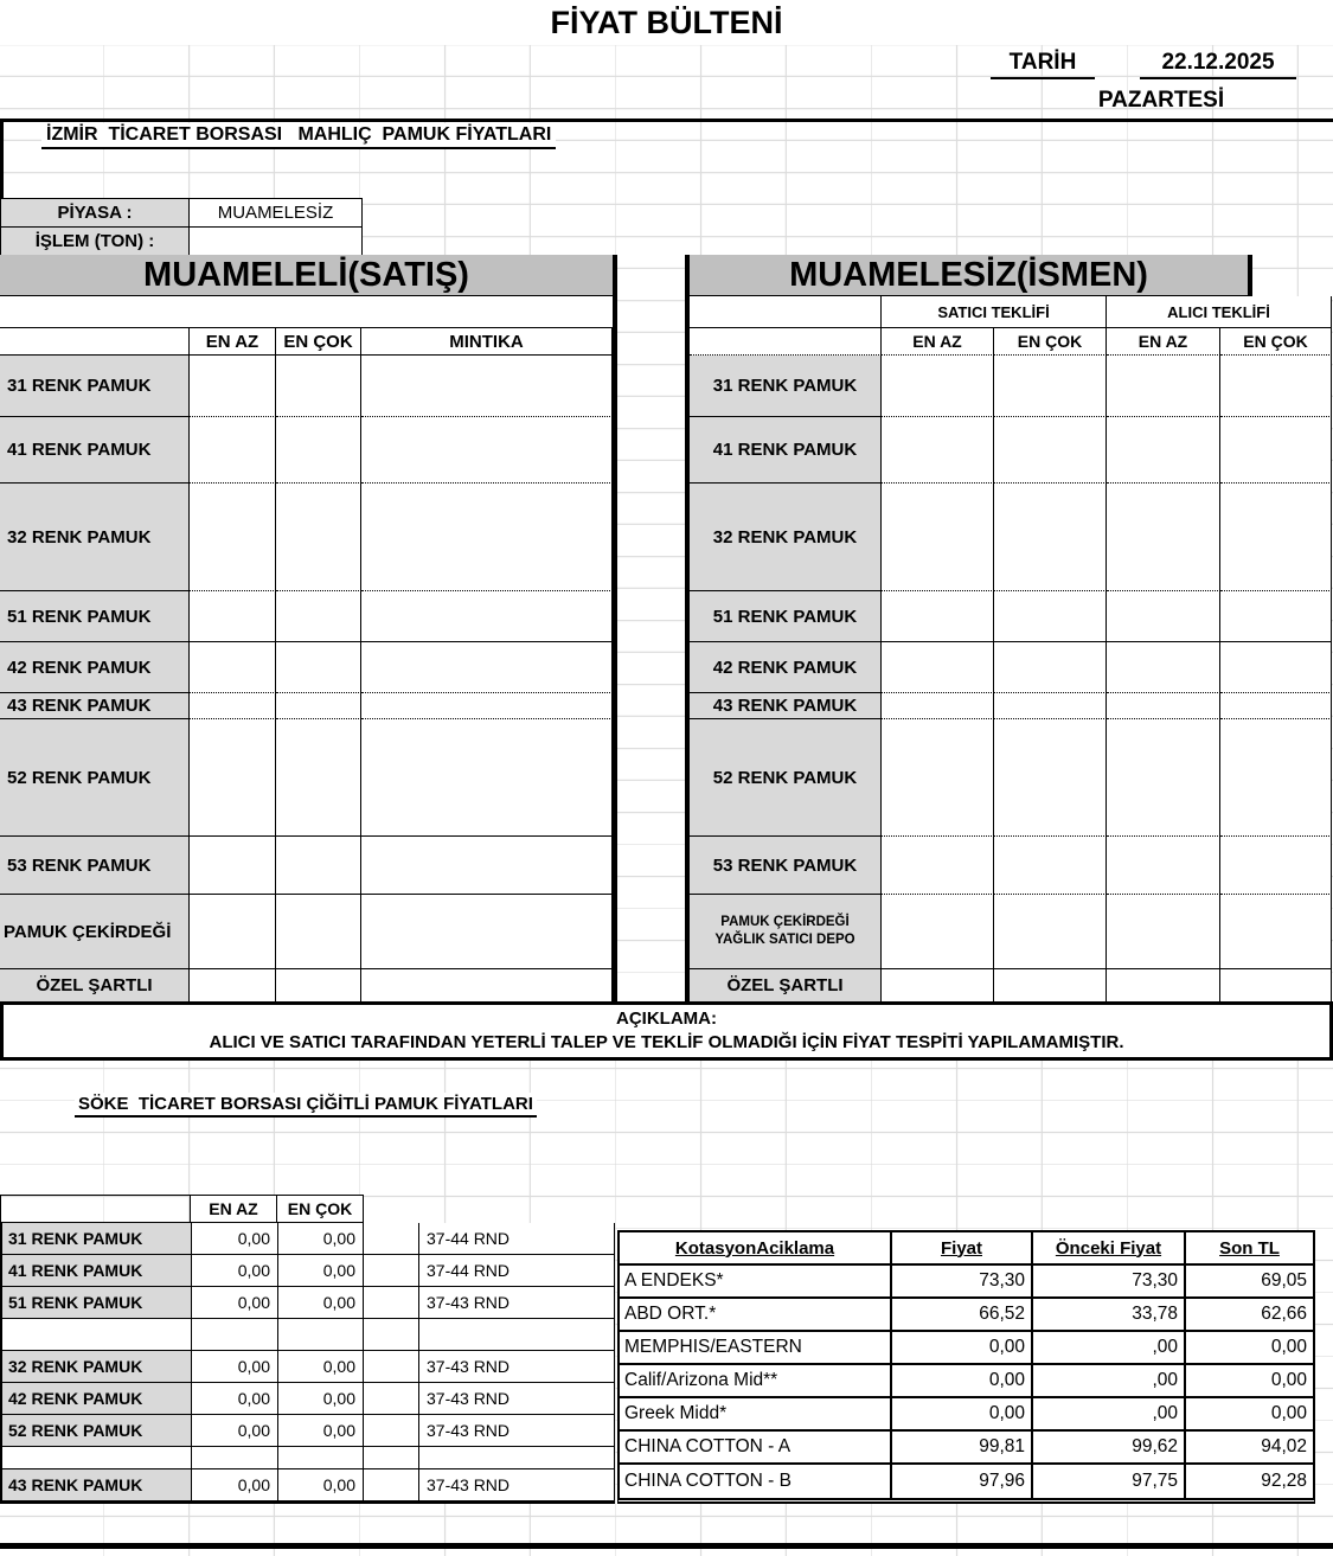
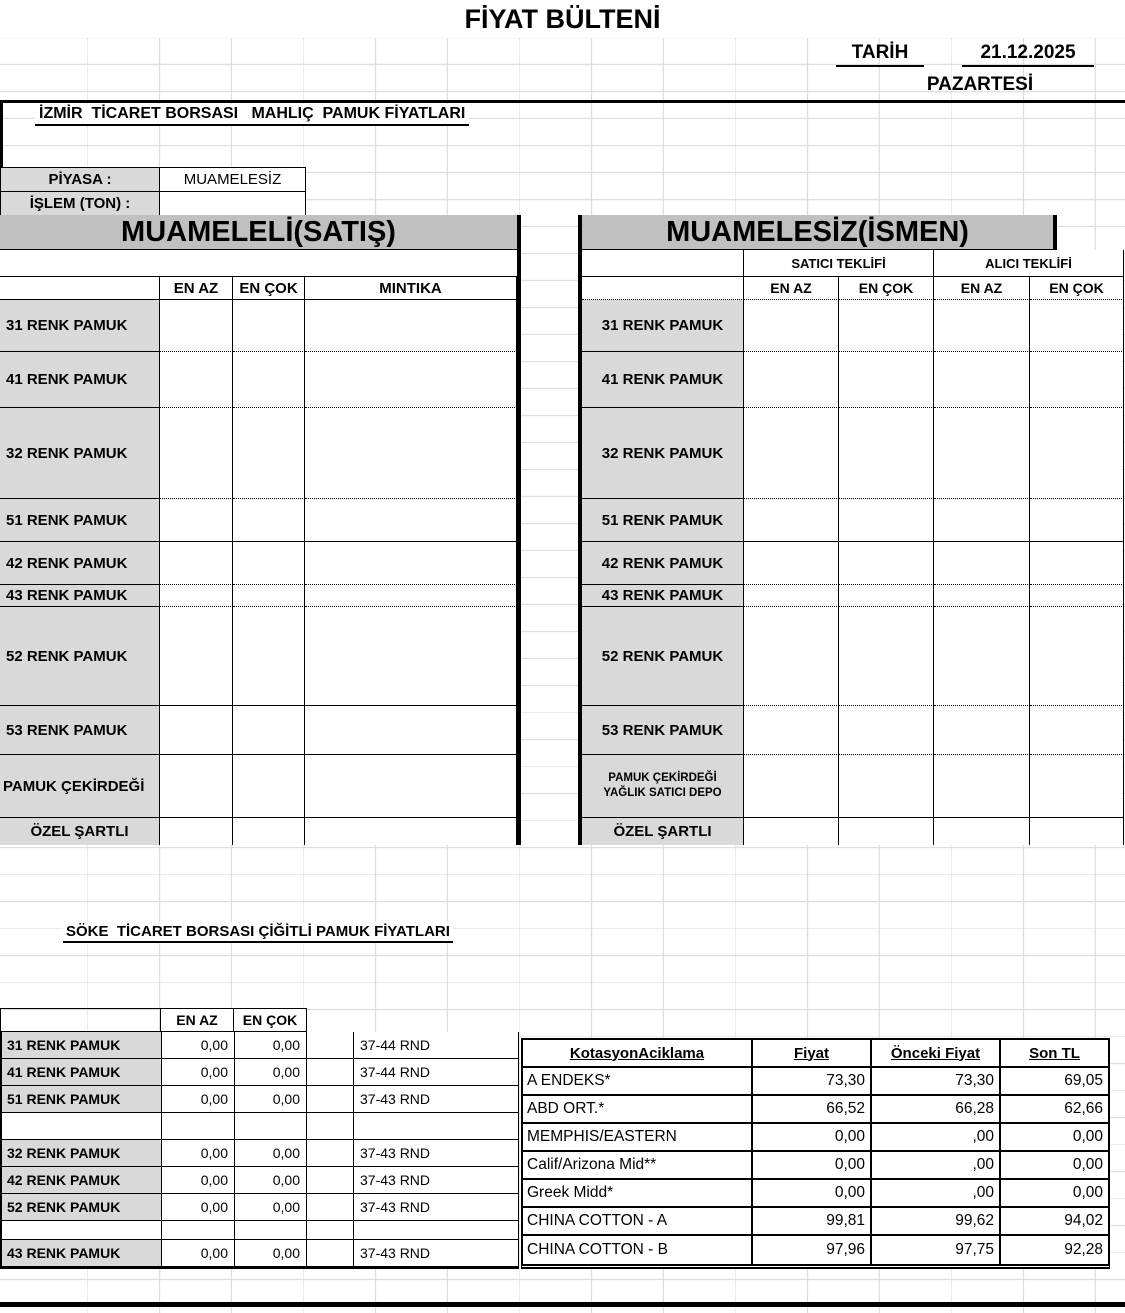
  FİYAT BÜLTENİ
  TARİH
- 22.12.2025
+ 21.12.2025
  PAZARTESİ
  İZMİR TİCARET BORSASI MAHLIÇ PAMUK FİYATLARI
  PİYASA :
  MUAMELESİZ
  İŞLEM (TON) :
  MUAMELELİ(SATIŞ)
  EN AZ
  EN ÇOK
  MINTIKA
  31 RENK PAMUK
  41 RENK PAMUK
  32 RENK PAMUK
  51 RENK PAMUK
  42 RENK PAMUK
  43 RENK PAMUK
  52 RENK PAMUK
  53 RENK PAMUK
  PAMUK ÇEKİRDEĞİ
  ÖZEL ŞARTLI
  MUAMELESİZ(İSMEN)
  SATICI TEKLİFİ
  ALICI TEKLİFİ
  EN AZ
  EN ÇOK
  EN AZ
  EN ÇOK
  31 RENK PAMUK
  41 RENK PAMUK
  32 RENK PAMUK
  51 RENK PAMUK
  42 RENK PAMUK
  43 RENK PAMUK
  52 RENK PAMUK
  53 RENK PAMUK
  PAMUK ÇEKİRDEĞİ
  YAĞLIK SATICI DEPO
  ÖZEL ŞARTLI
- AÇIKLAMA:
- ALICI VE SATICI TARAFINDAN YETERLİ TALEP VE TEKLİF OLMADIĞI İÇİN FİYAT TESPİTİ YAPILAMAMIŞTIR.
  SÖKE TİCARET BORSASI ÇİĞİTLİ PAMUK FİYATLARI
  EN AZ
  EN ÇOK
  31 RENK PAMUK
  0,00
  0,00
  37-44 RND
  41 RENK PAMUK
  0,00
  0,00
  37-44 RND
  51 RENK PAMUK
  0,00
  0,00
  37-43 RND
  32 RENK PAMUK
  0,00
  0,00
  37-43 RND
  42 RENK PAMUK
  0,00
  0,00
  37-43 RND
  52 RENK PAMUK
  0,00
  0,00
  37-43 RND
  43 RENK PAMUK
  0,00
  0,00
  37-43 RND
  KotasyonAciklama
  Fiyat
  Önceki Fiyat
  Son TL
  A ENDEKS*
  73,30
  73,30
  69,05
  ABD ORT.*
  66,52
- 33,78
+ 66,28
  62,66
  MEMPHIS/EASTERN
  0,00
  ,00
  0,00
  Calif/Arizona Mid**
  0,00
  ,00
  0,00
  Greek Midd*
  0,00
  ,00
  0,00
  CHINA COTTON - A
  99,81
  99,62
  94,02
  CHINA COTTON - B
  97,96
  97,75
  92,28
